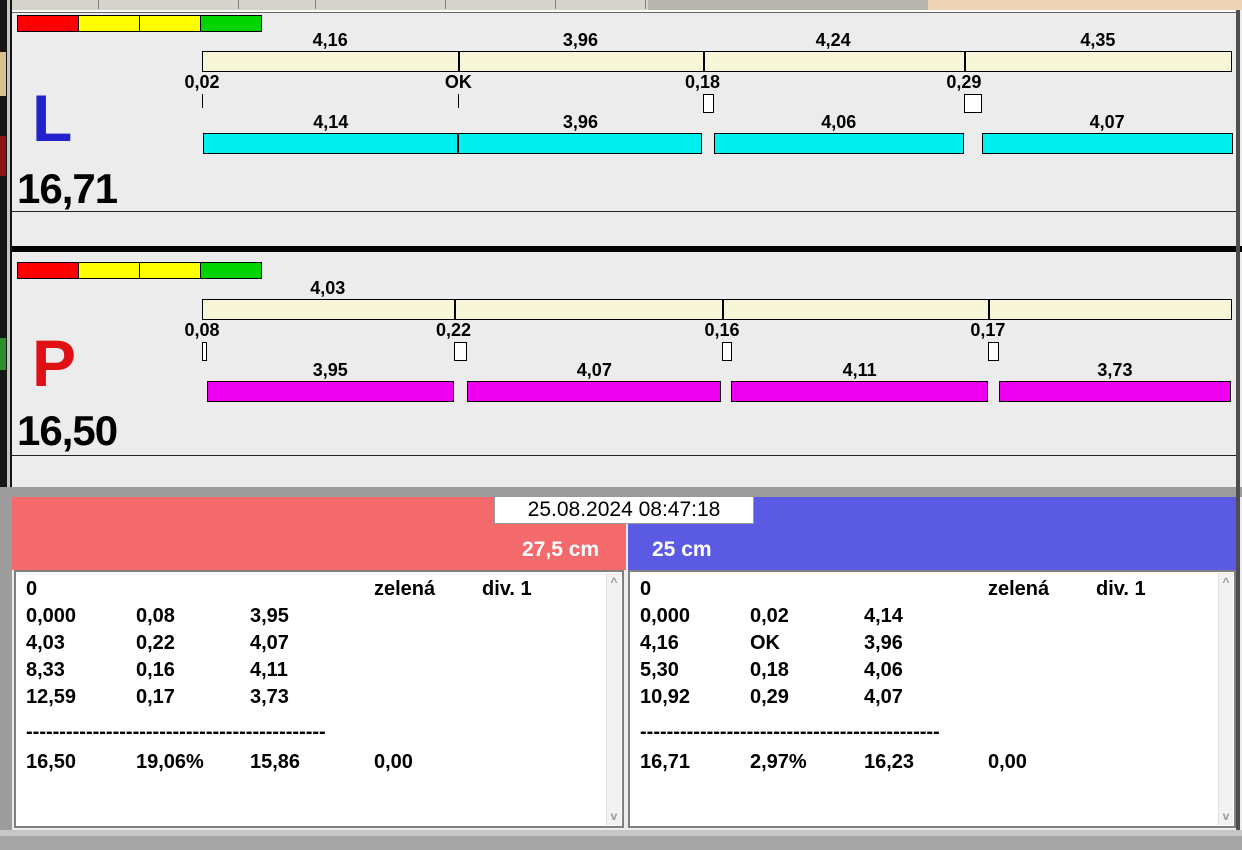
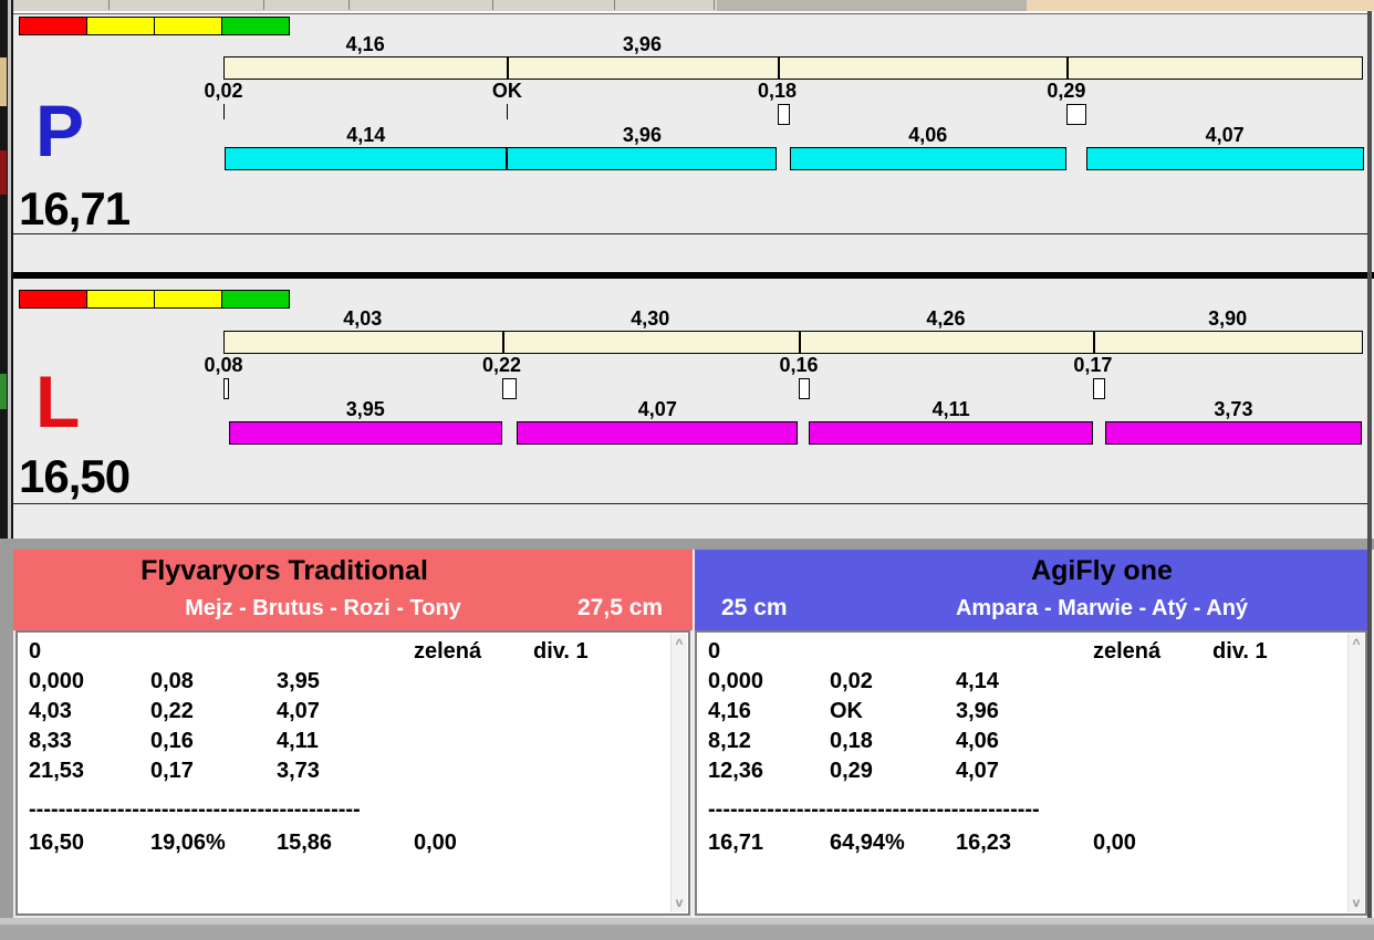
- L
+ P
  16,71
  4,16
  3,96
- 4,24
- 4,35
  0,02
  OK
  0,18
  0,29
  4,14
  3,96
  4,06
  4,07
- P
+ L
  16,50
  4,03
+ 4,30
+ 4,26
+ 3,90
  0,08
  0,22
  0,16
  0,17
  3,95
  4,07
  4,11
  3,73
+ Flyvaryors Traditional
+ Mejz - Brutus - Rozi - Tony
  27,5 cm
+ AgiFly one
+ Ampara - Marwie - Atý - Aný
  25 cm
- 25.08.2024 08:47:18
  ^
  v
  0
  zelená
  div. 1
  0,000
  0,08
  3,95
  4,03
  0,22
  4,07
  8,33
  0,16
  4,11
- 12,59
+ 21,53
  0,17
  3,73
  ---------------------------------------------
  16,50
  19,06%
  15,86
  0,00
  ^
  v
  0
  zelená
  div. 1
  0,000
  0,02
  4,14
  4,16
  OK
  3,96
- 5,30
+ 8,12
  0,18
  4,06
- 10,92
+ 12,36
  0,29
  4,07
  ---------------------------------------------
  16,71
- 2,97%
+ 64,94%
  16,23
  0,00
